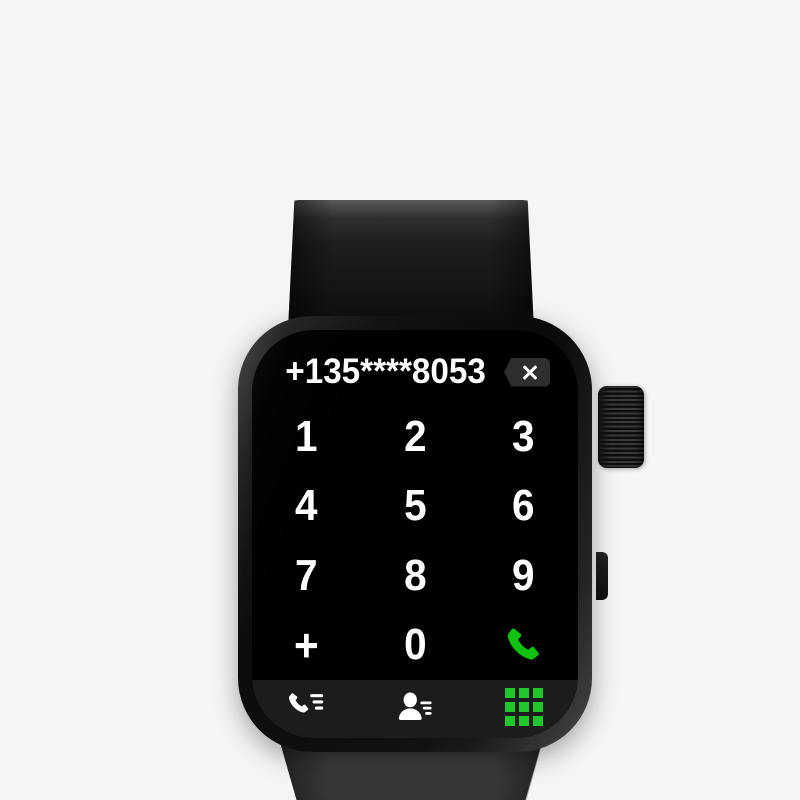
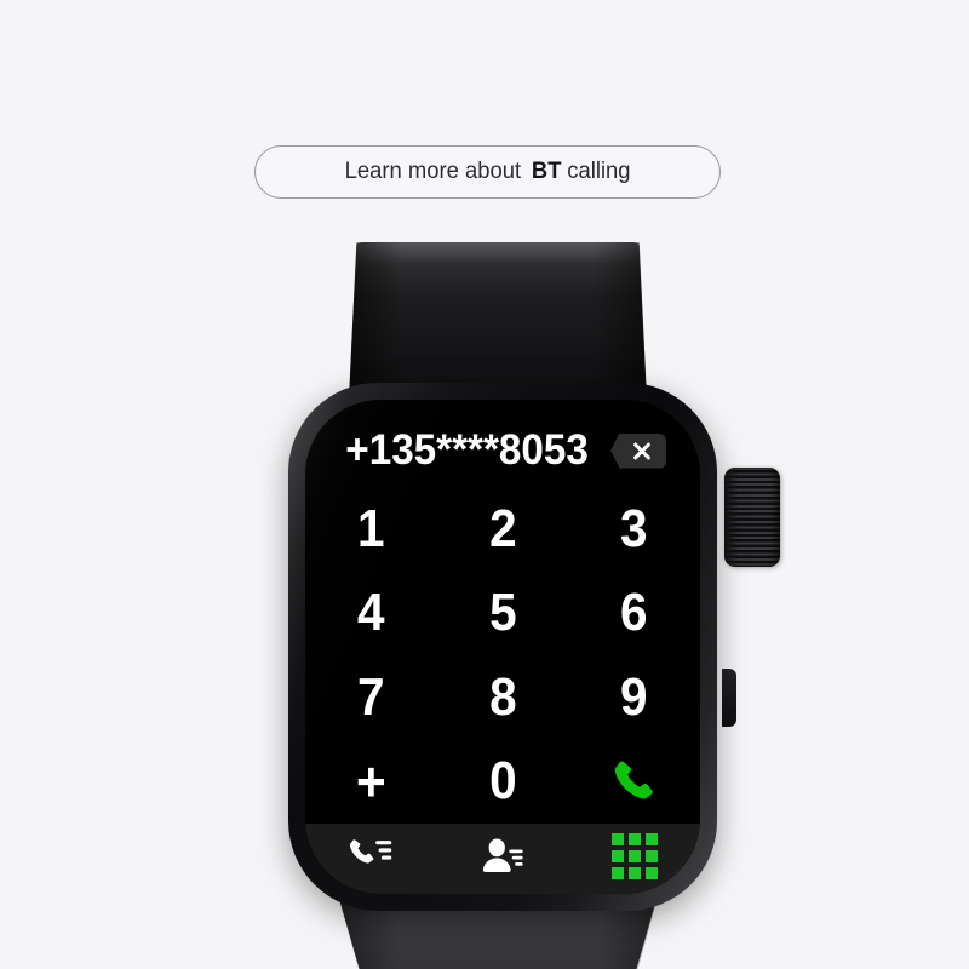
+ Learn more about BT calling
